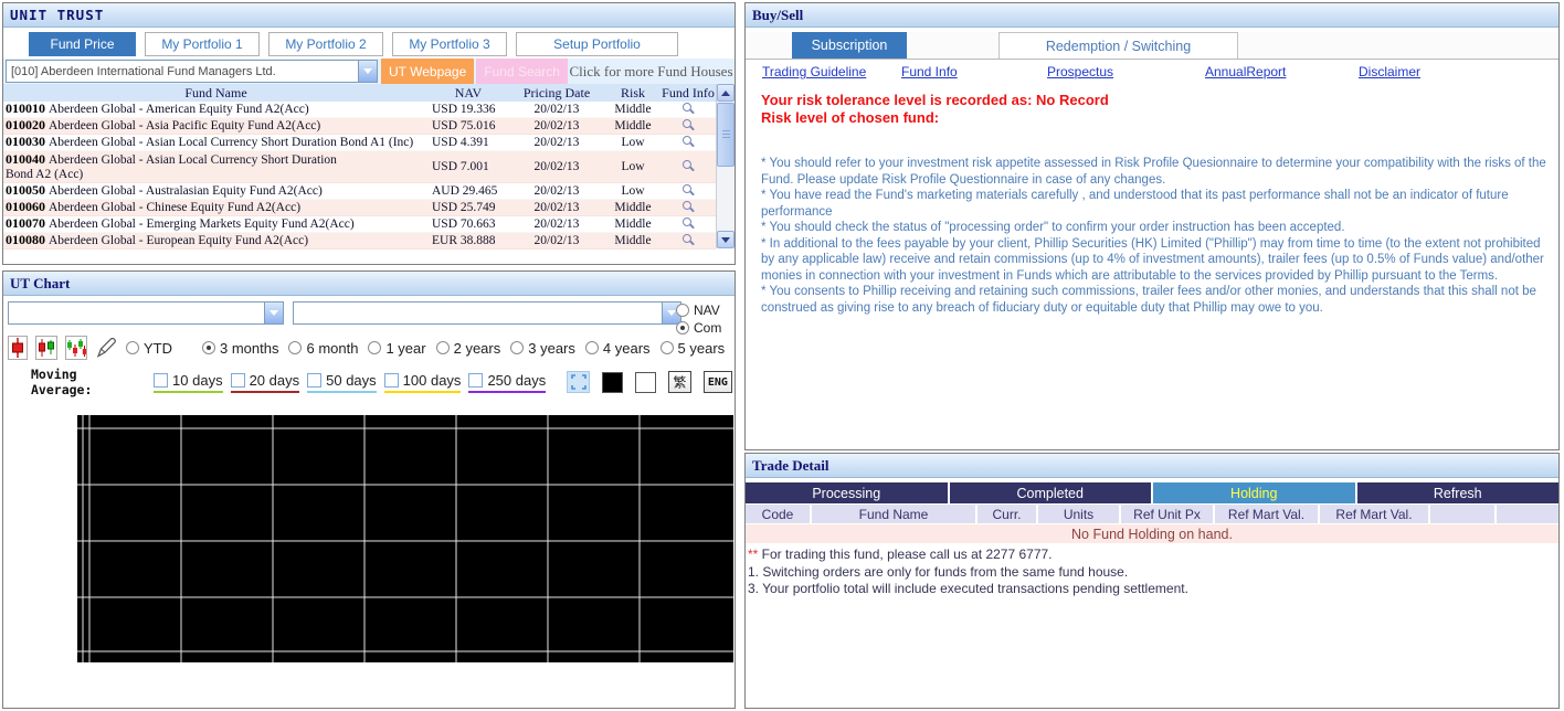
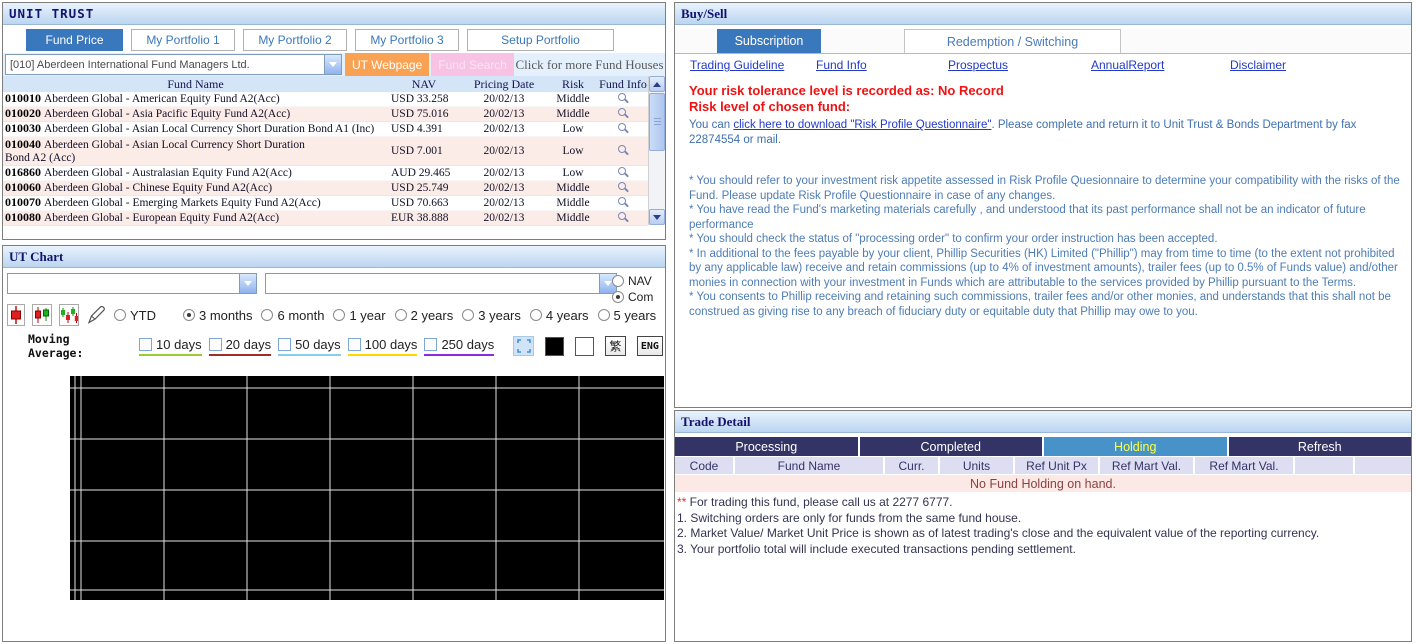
  UNIT TRUST
  Fund Price
  My Portfolio 1
  My Portfolio 2
  My Portfolio 3
  Setup Portfolio
  [010] Aberdeen International Fund Managers Ltd.
  UT Webpage
  Fund Search
  Click for more Fund Houses
  Fund Name
  NAV
  Pricing Date
  Risk
  Fund Info
  010010 Aberdeen Global - American Equity Fund A2(Acc)
- USD 19.336
+ USD 33.258
  20/02/13
  Middle
  010020 Aberdeen Global - Asia Pacific Equity Fund A2(Acc)
  USD 75.016
  20/02/13
  Middle
  010030 Aberdeen Global - Asian Local Currency Short Duration Bond A1 (Inc)
  USD 4.391
  20/02/13
  Low
  010040 Aberdeen Global - Asian Local Currency Short Duration Bond A2 (Acc)
  USD 7.001
  20/02/13
  Low
- 010050 Aberdeen Global - Australasian Equity Fund A2(Acc)
+ 016860 Aberdeen Global - Australasian Equity Fund A2(Acc)
  AUD 29.465
  20/02/13
  Low
  010060 Aberdeen Global - Chinese Equity Fund A2(Acc)
  USD 25.749
  20/02/13
  Middle
  010070 Aberdeen Global - Emerging Markets Equity Fund A2(Acc)
  USD 70.663
  20/02/13
  Middle
  010080 Aberdeen Global - European Equity Fund A2(Acc)
  EUR 38.888
  20/02/13
  Middle
  UT Chart
  NAV
  Com
  YTD
  3 months
  6 month
  1 year
  2 years
  3 years
  4 years
  5 years
  Moving Average:
  10 days
  20 days
  50 days
  100 days
  250 days
  繁
  ENG
  Buy/Sell
  Subscription
  Redemption / Switching
  Trading Guideline
  Fund Info
  Prospectus
  AnnualReport
  Disclaimer
  Your risk tolerance level is recorded as: No Record
  Risk level of chosen fund:
+ You can click here to download "Risk Profile Questionnaire". Please complete and return it to Unit Trust & Bonds Department by fax 22874554 or mail.
  * You should refer to your investment risk appetite assessed in Risk Profile Quesionnaire to determine your compatibility with the risks of the Fund. Please update Risk Profile Questionnaire in case of any changes.
  * You have read the Fund's marketing materials carefully , and understood that its past performance shall not be an indicator of future performance
  * You should check the status of "processing order" to confirm your order instruction has been accepted.
  * In additional to the fees payable by your client, Phillip Securities (HK) Limited ("Phillip") may from time to time (to the extent not prohibited by any applicable law) receive and retain commissions (up to 4% of investment amounts), trailer fees (up to 0.5% of Funds value) and/other monies in connection with your investment in Funds which are attributable to the services provided by Phillip pursuant to the Terms.
  * You consents to Phillip receiving and retaining such commissions, trailer fees and/or other monies, and understands that this shall not be construed as giving rise to any breach of fiduciary duty or equitable duty that Phillip may owe to you.
  Trade Detail
  Processing
  Completed
  Holding
  Refresh
  Code
  Fund Name
  Curr.
  Units
  Ref Unit Px
  Ref Mart Val.
  Ref Mart Val.
  No Fund Holding on hand.
  ** For trading this fund, please call us at 2277 6777.
  1. Switching orders are only for funds from the same fund house.
+ 2. Market Value/ Market Unit Price is shown as of latest trading's close and the equivalent value of the reporting currency.
  3. Your portfolio total will include executed transactions pending settlement.
